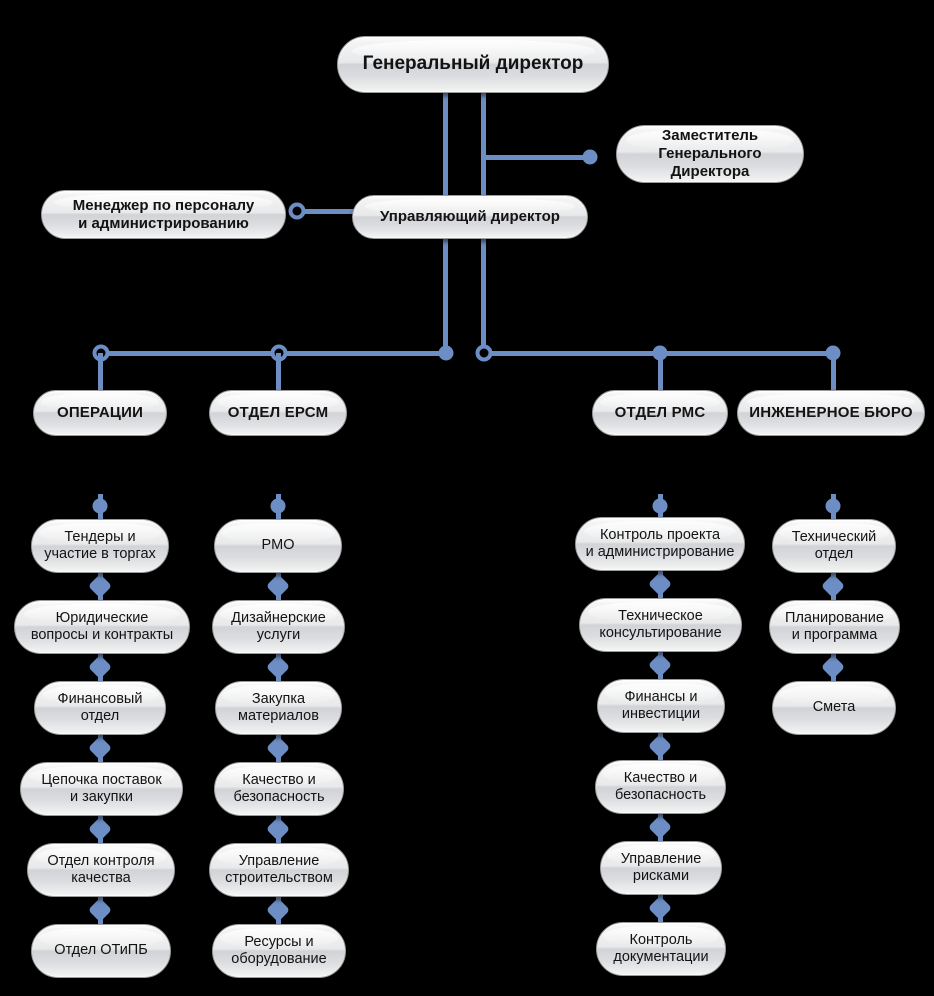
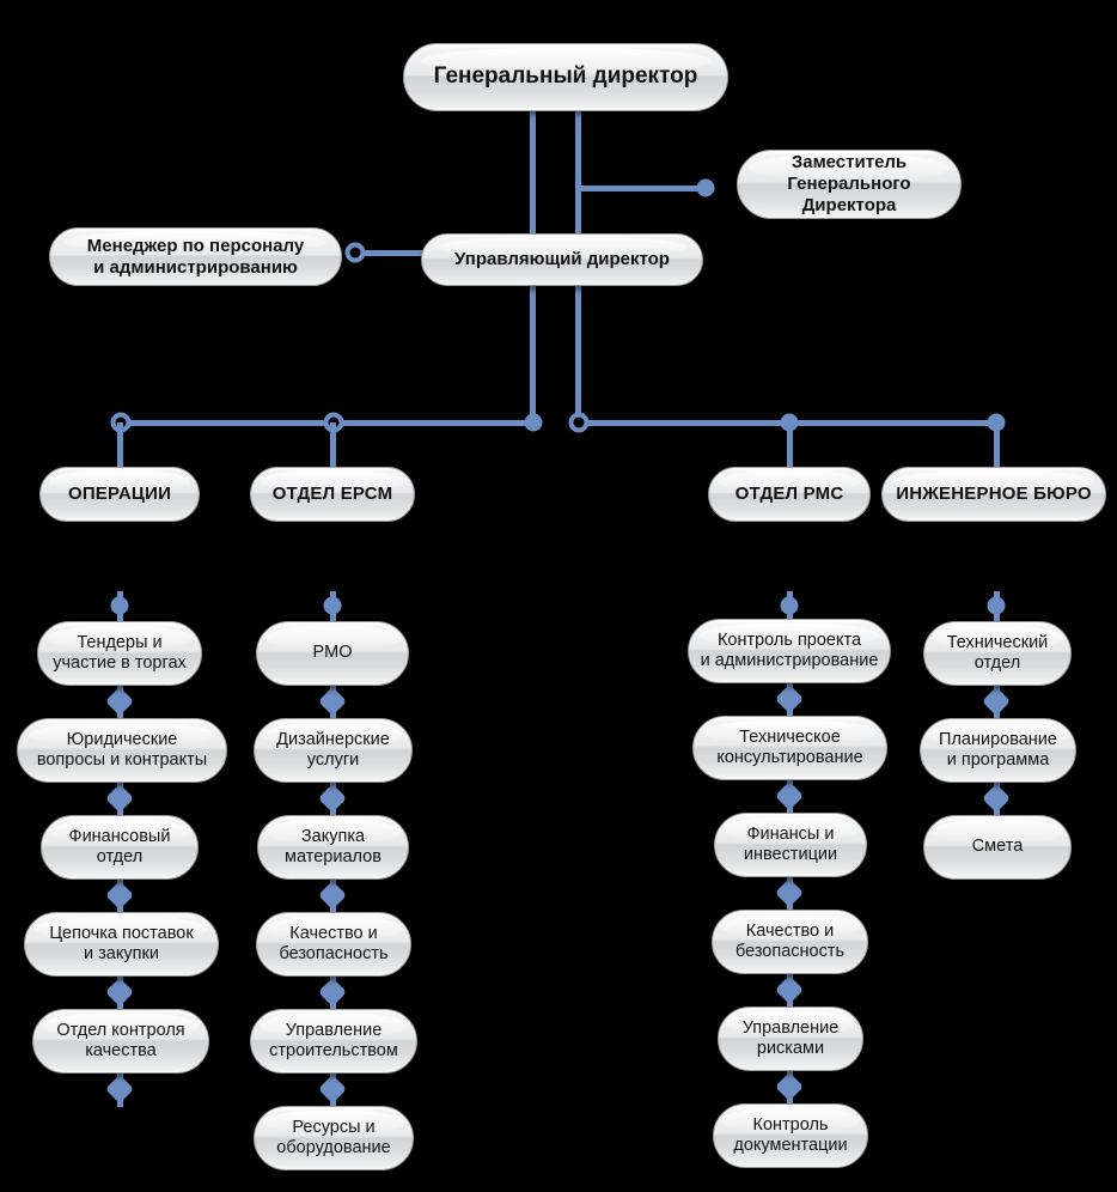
  Генеральный директор
  Заместитель
  Генерального
  Директора
  Менеджер по персоналу
  и администрированию
  Управляющий директор
  ОПЕРАЦИИ
  ОТДЕЛ ЕРСМ
  ОТДЕЛ РМС
  ИНЖЕНЕРНОЕ БЮРО
  Тендеры и
  участие в торгах
  Юридические
  вопросы и контракты
  Финансовый
  отдел
  Цепочка поставок
  и закупки
  Отдел контроля
  качества
- Отдел ОТиПБ
  PMO
  Дизайнерские
  услуги
  Закупка
  материалов
  Качество и
  безопасность
  Управление
  строительством
  Ресурсы и
  оборудование
  Контроль проекта
  и администрирование
  Техническое
  консультирование
  Финансы и
  инвестиции
  Качество и
  безопасность
  Управление
  рисками
  Контроль
  документации
  Технический
  отдел
  Планирование
  и программа
  Смета
